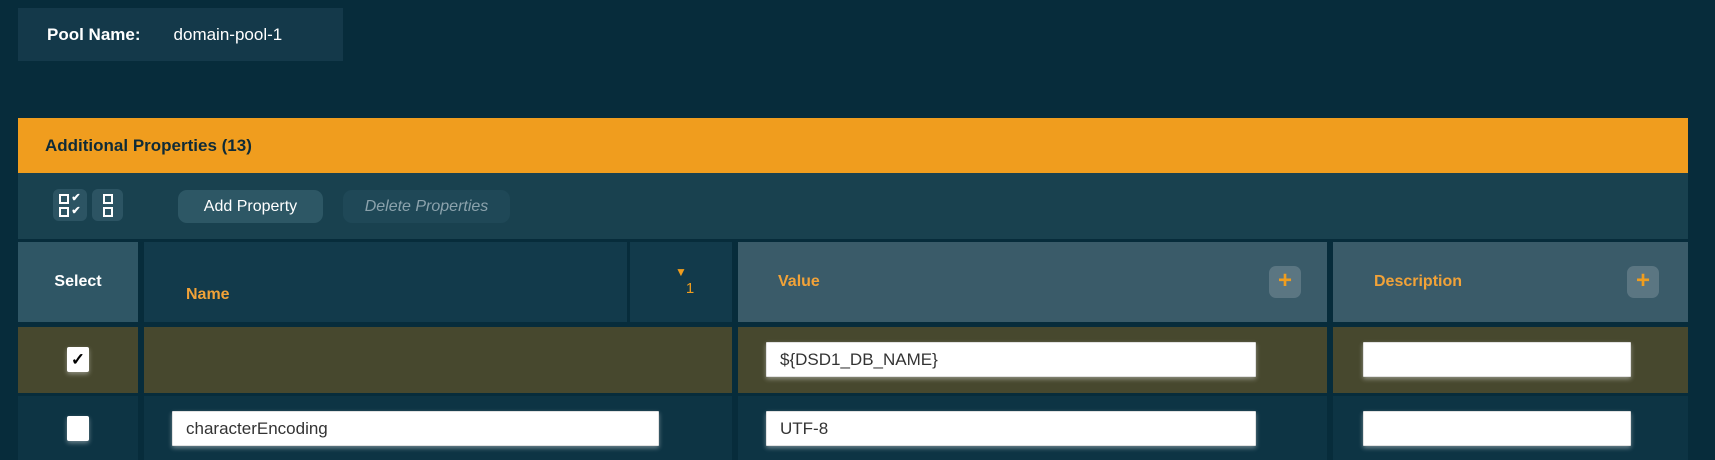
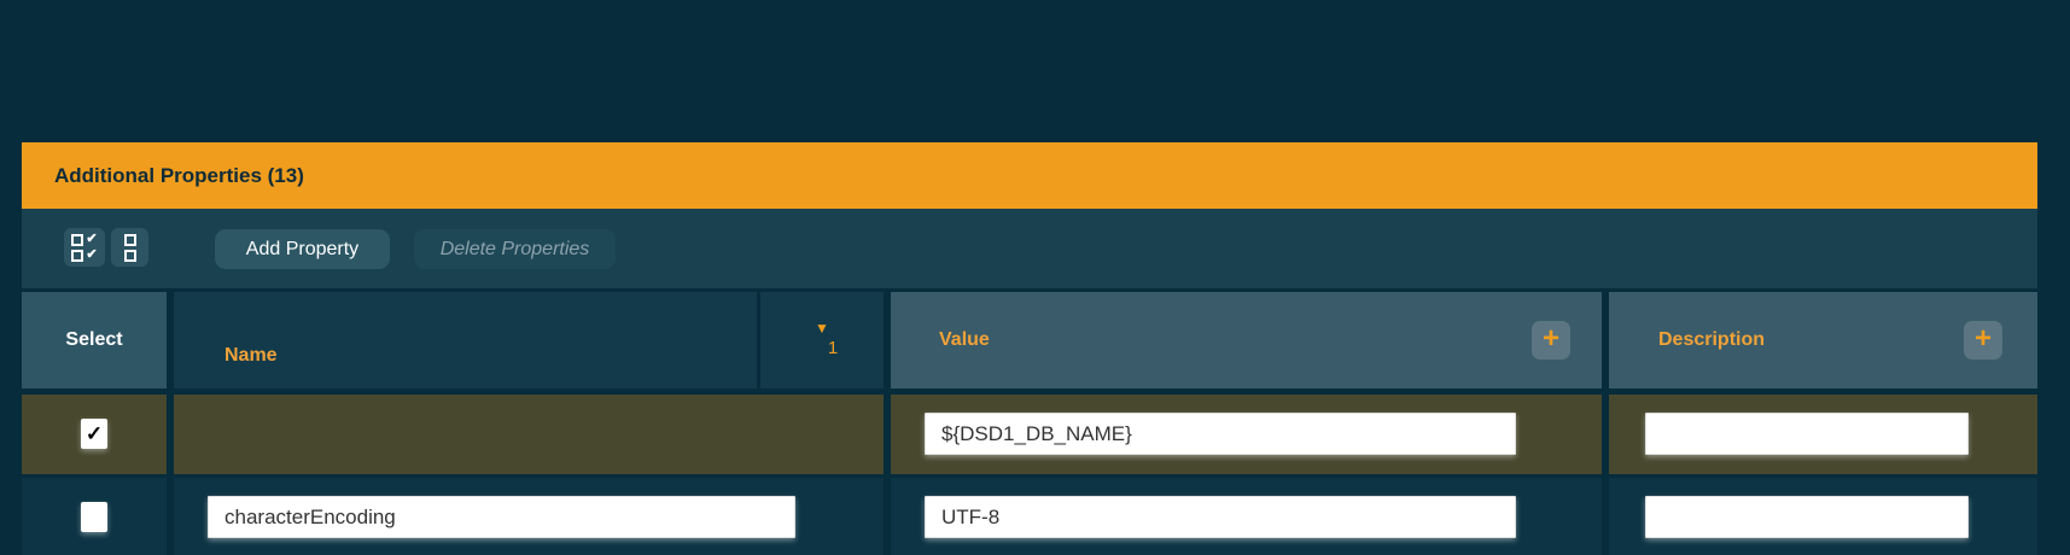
- Pool Name:
- domain-pool-1
  Additional Properties (13)
  ✔
  ✔
  Add Property
  Delete Properties
  Select
  Name
  ▼
  1
  Value
  +
  Description
  +
  ✓
  ${DSD1_DB_NAME}
  characterEncoding
  UTF-8
